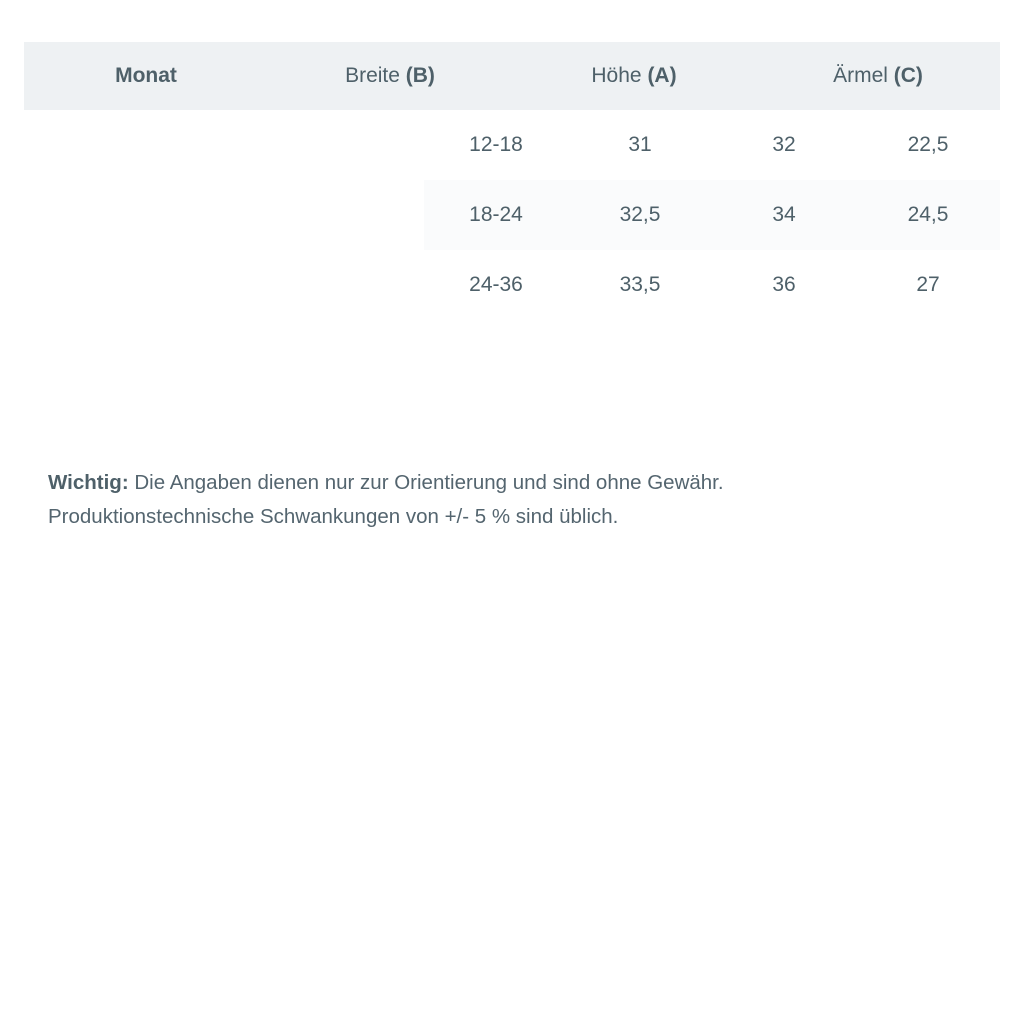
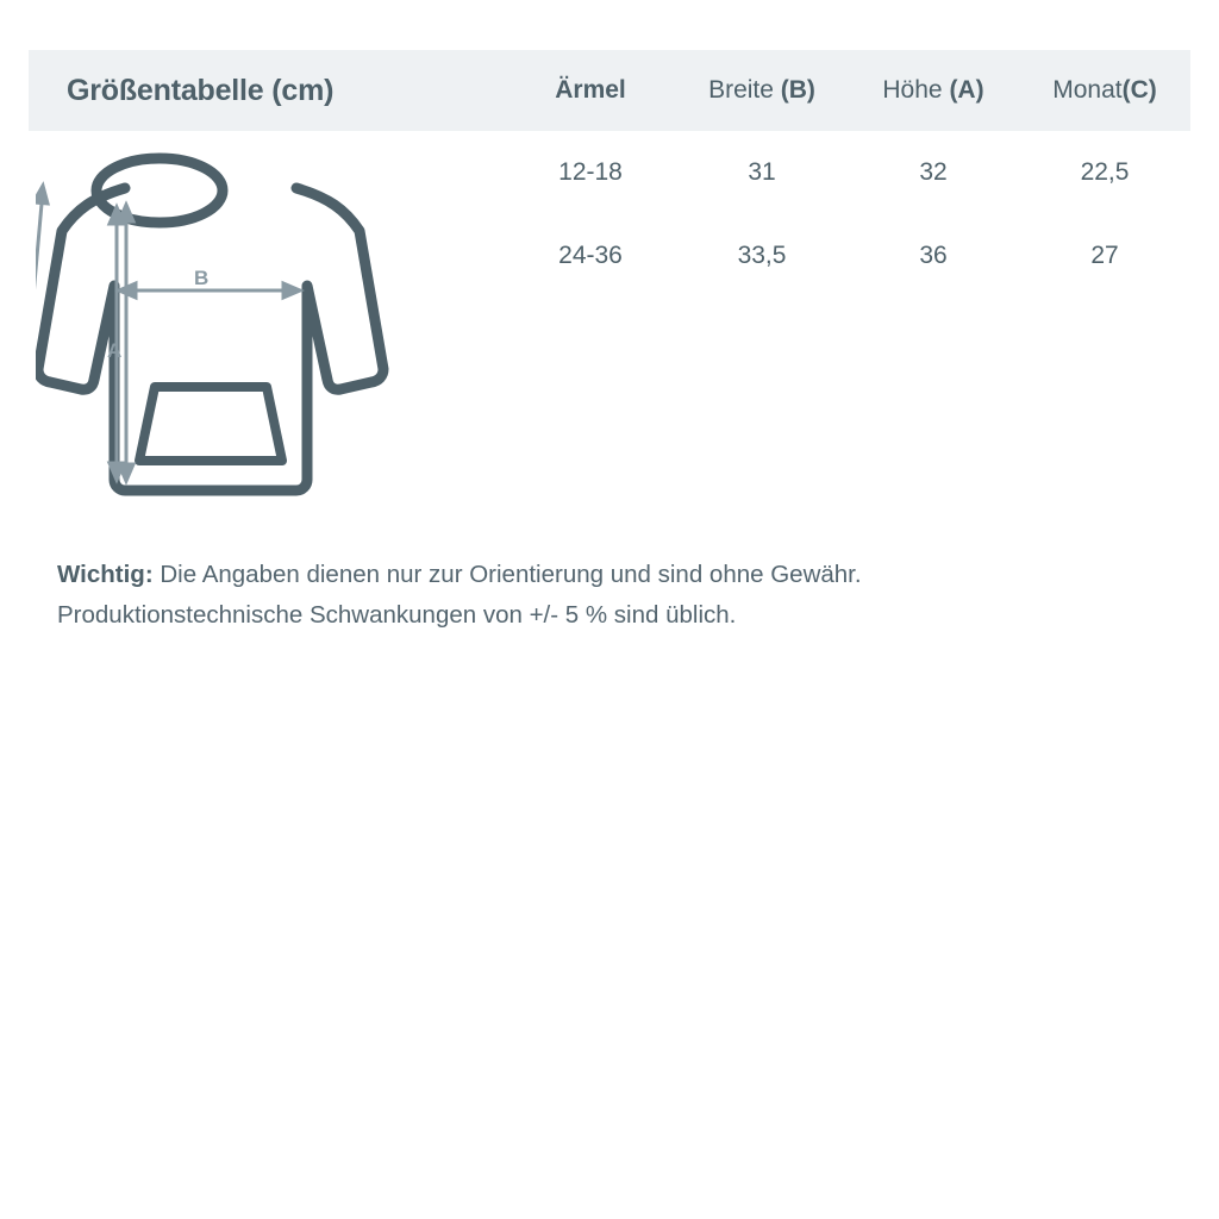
+ Größentabelle (cm)
- Monat
+ Ärmel
  Breite (B)
  Höhe (A)
- Ärmel (C)
+ Monat(C)
  12-18
  31
  32
  22,5
- 18-24
- 32,5
- 34
- 24,5
  24-36
  33,5
  36
  27
+ B
+ A
  Wichtig: Die Angaben dienen nur zur Orientierung und sind ohne Gewähr.
  Produktionstechnische Schwankungen von +/- 5 % sind üblich.
